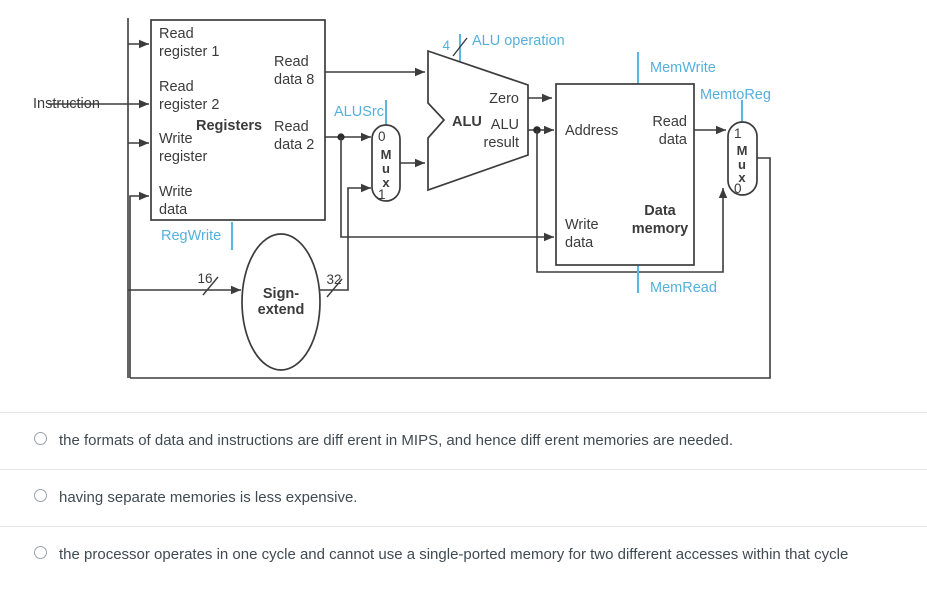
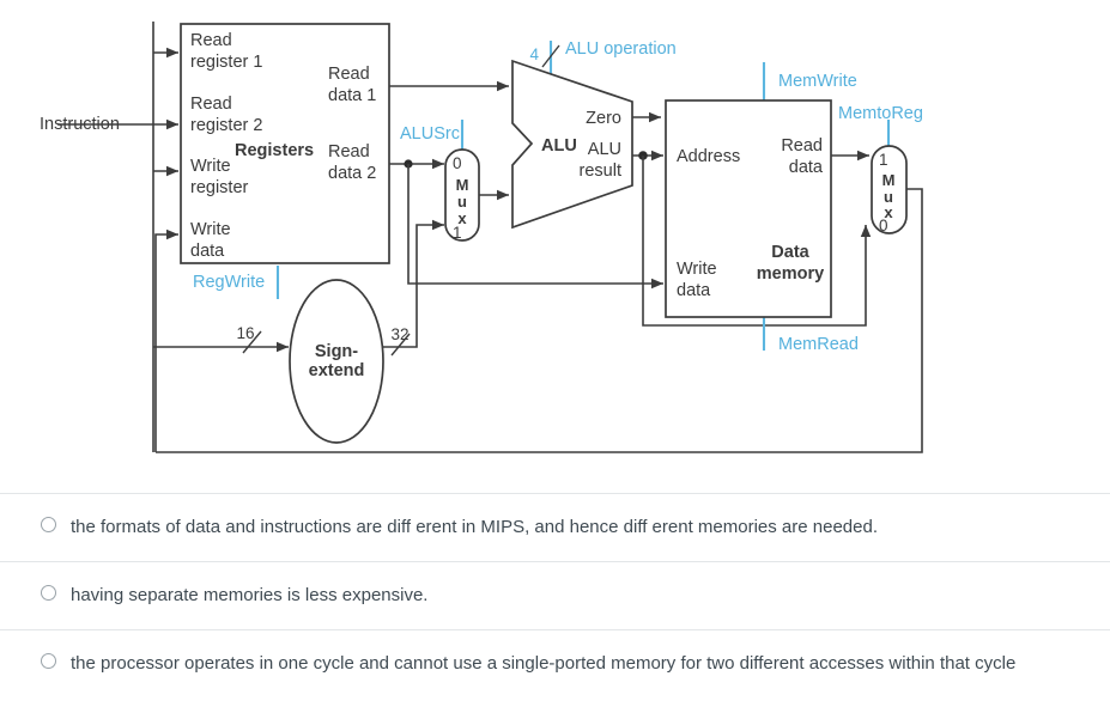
  Read
  register 1
  Read
  register 2
  Write
  register
  Write
  data
  Registers
  Read
- data 8
+ data 1
  Read
  data 2
  Sign-
  extend
  16
  32
  0
  M
  u
  x
  1
  ALU
  Zero
  ALU
  result
  4
  Address
  Write
  data
  Read
  data
  Data
  memory
  1
  M
  u
  x
  0
  Instruction
  RegWrite
  ALUSrc
  ALU operation
  MemWrite
  MemtoReg
  MemRead
  the formats of data and instructions are diff erent in MIPS, and hence diff erent memories are needed.
  having separate memories is less expensive.
  the processor operates in one cycle and cannot use a single-ported memory for two different accesses within that cycle
